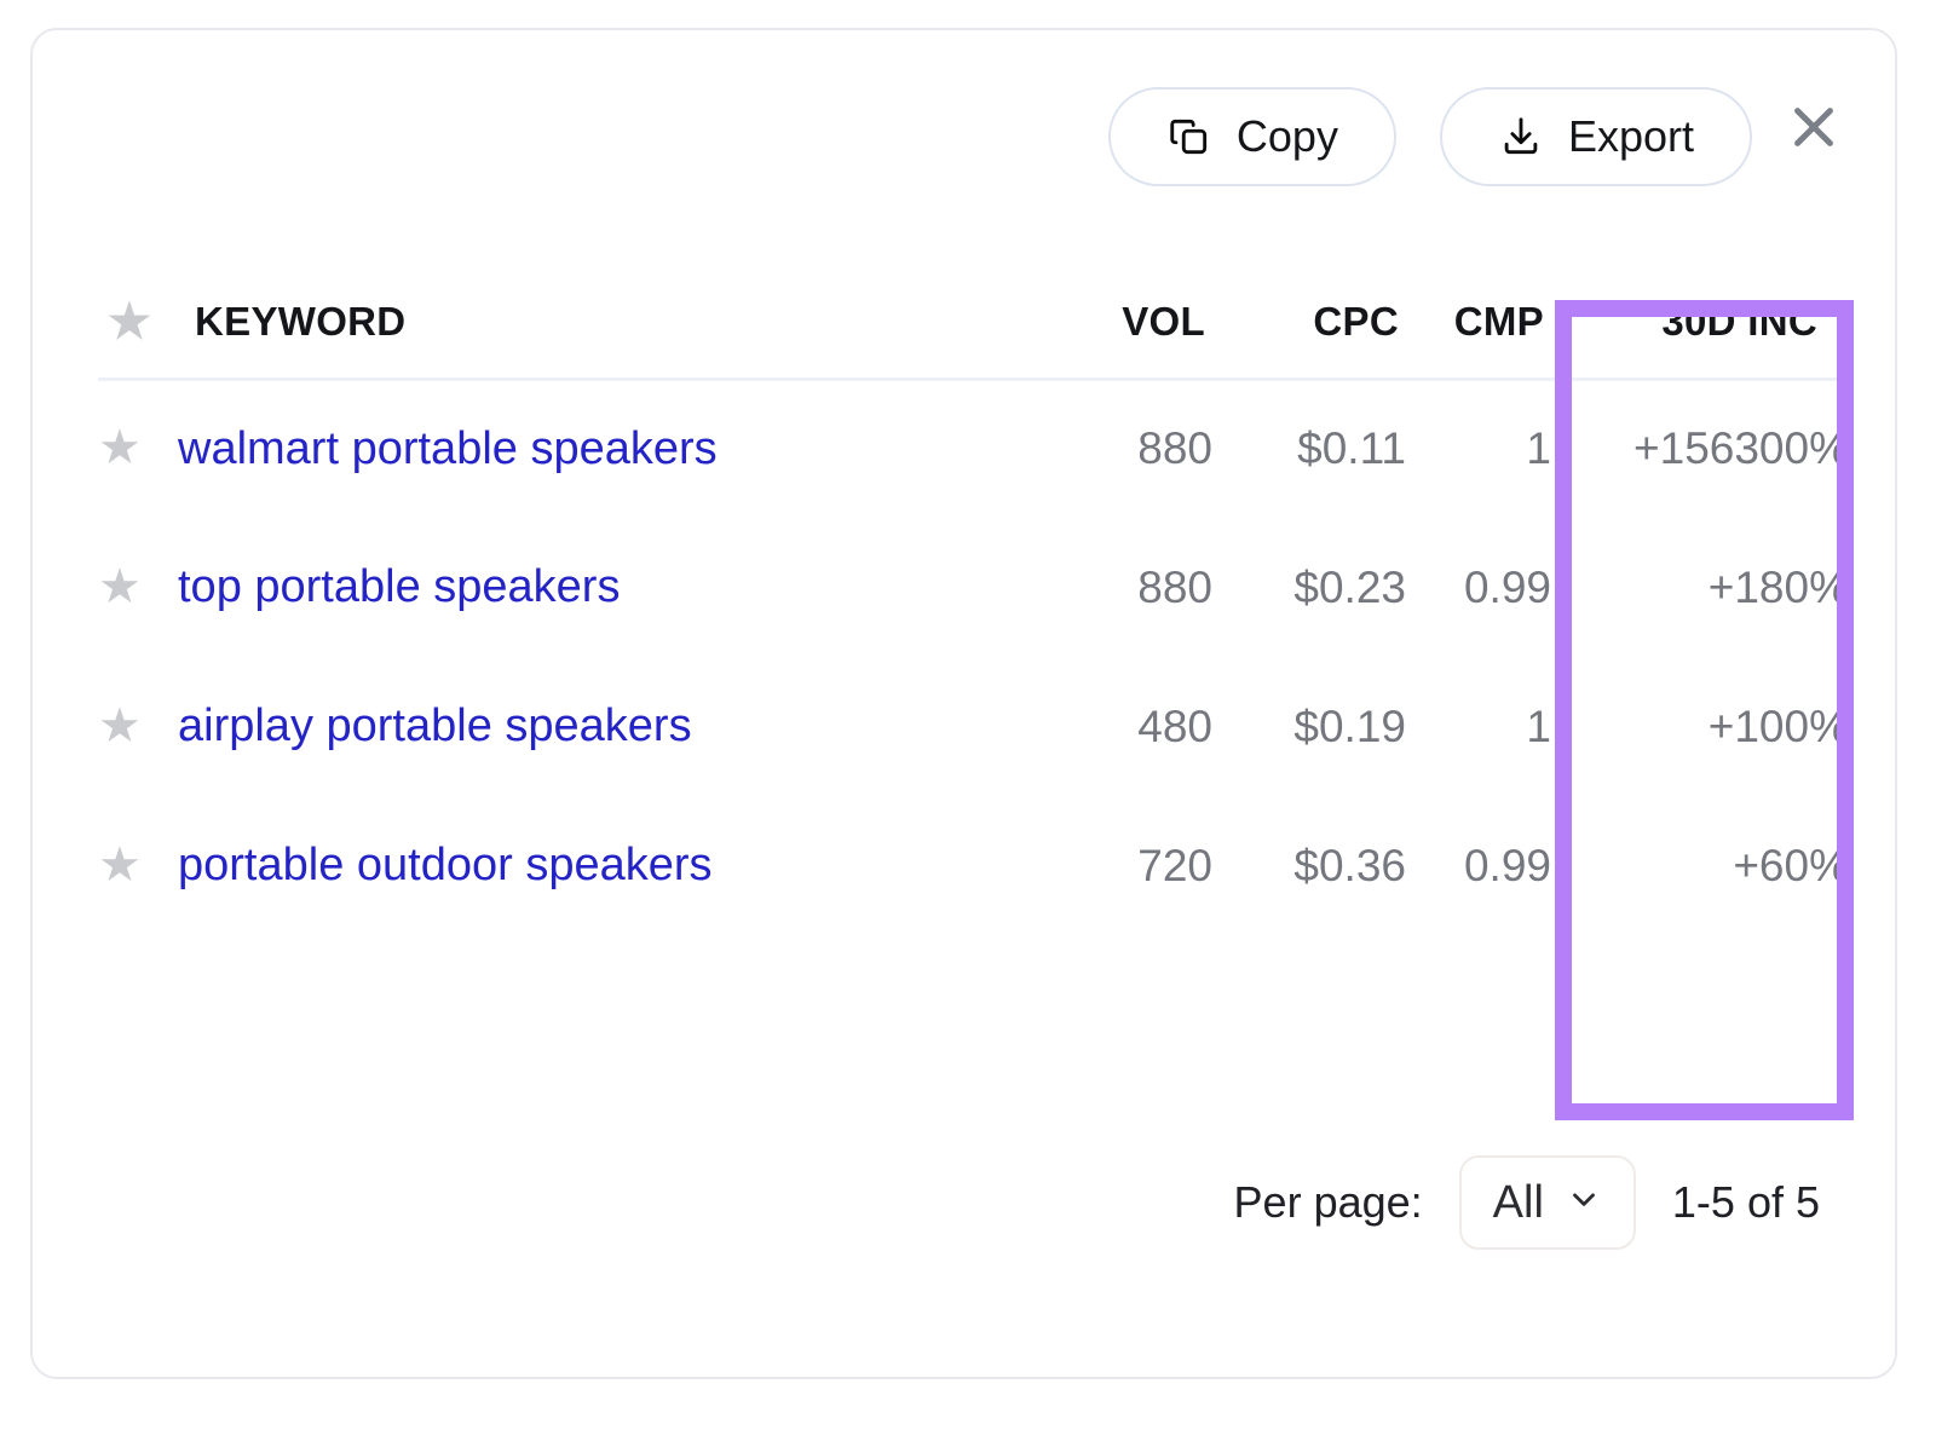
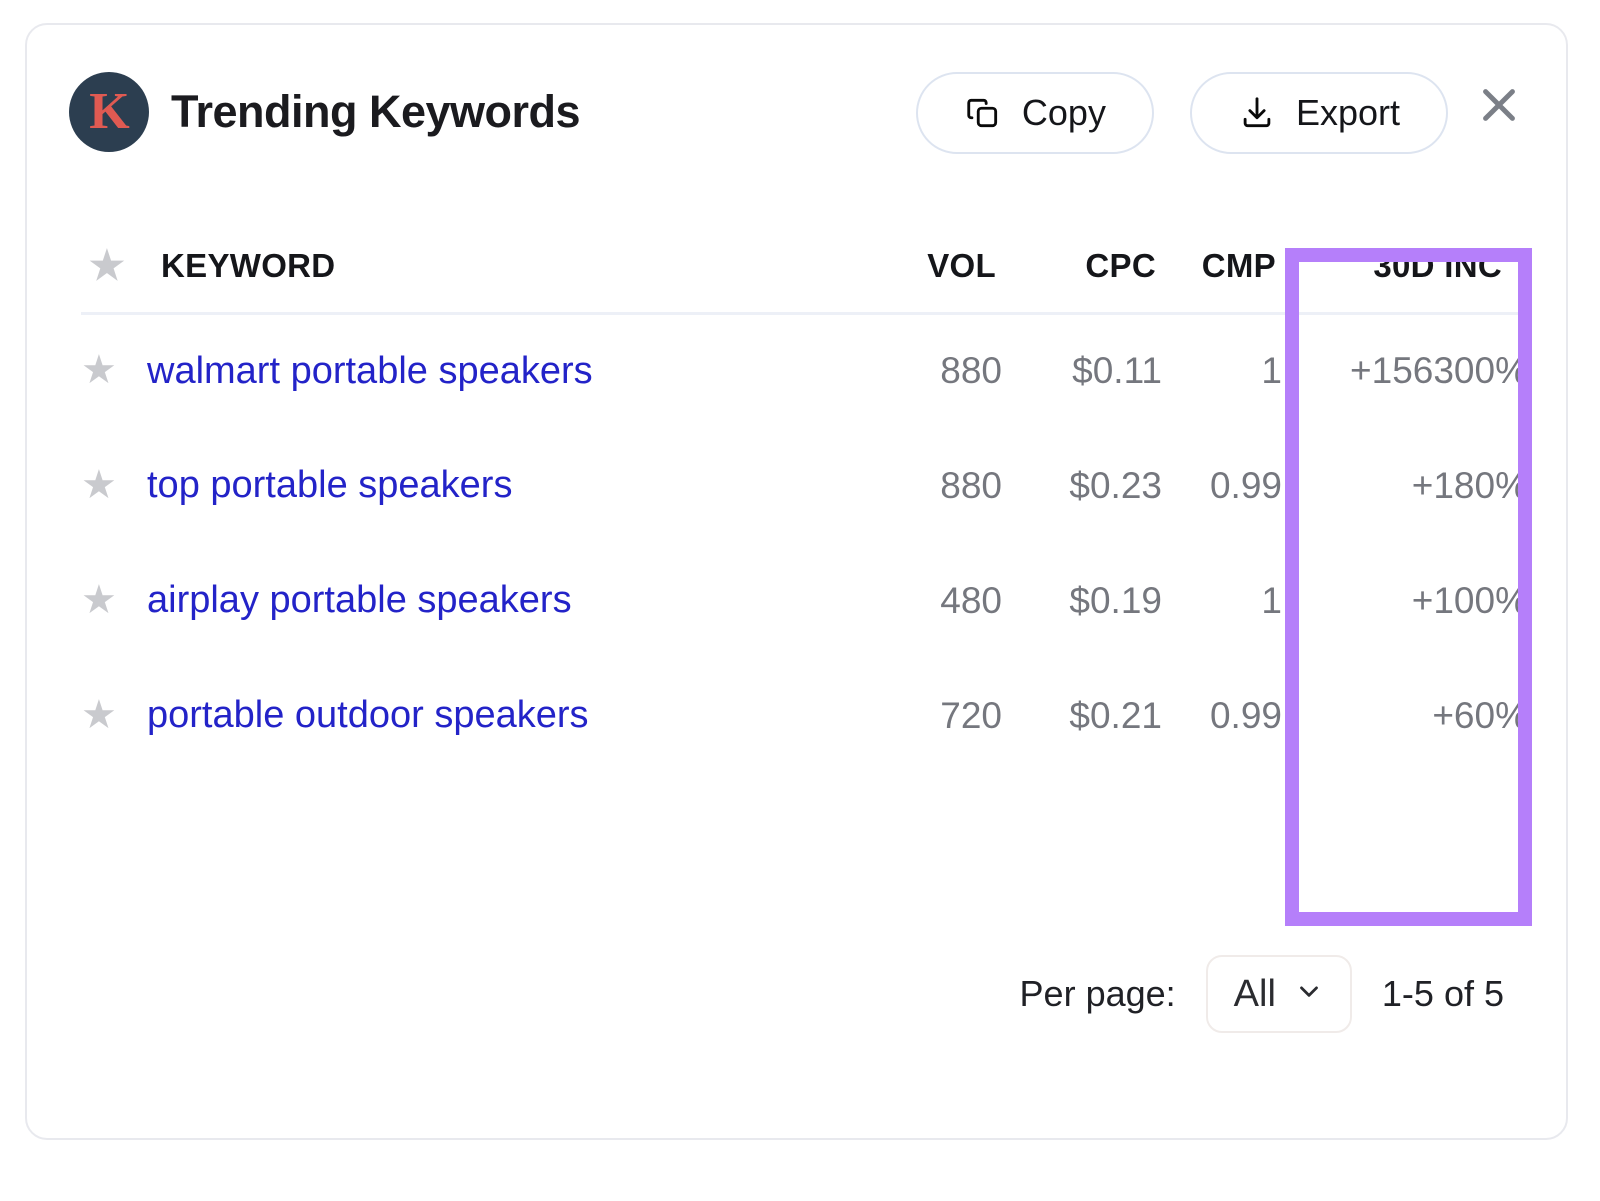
+ K
+ Trending Keywords
  Copy
  Export
  ★	KEYWORD	VOL	CPC	CMP	30D INC
  ★	walmart portable speakers	880	$0.11	1	+156300%
  ★	top portable speakers	880	$0.23	0.99	+180%
  ★	airplay portable speakers	480	$0.19	1	+100%
- ★	portable outdoor speakers	720	$0.36	0.99	+60%
+ ★	portable outdoor speakers	720	$0.21	0.99	+60%
  Per page:
  All
  1-5 of 5
